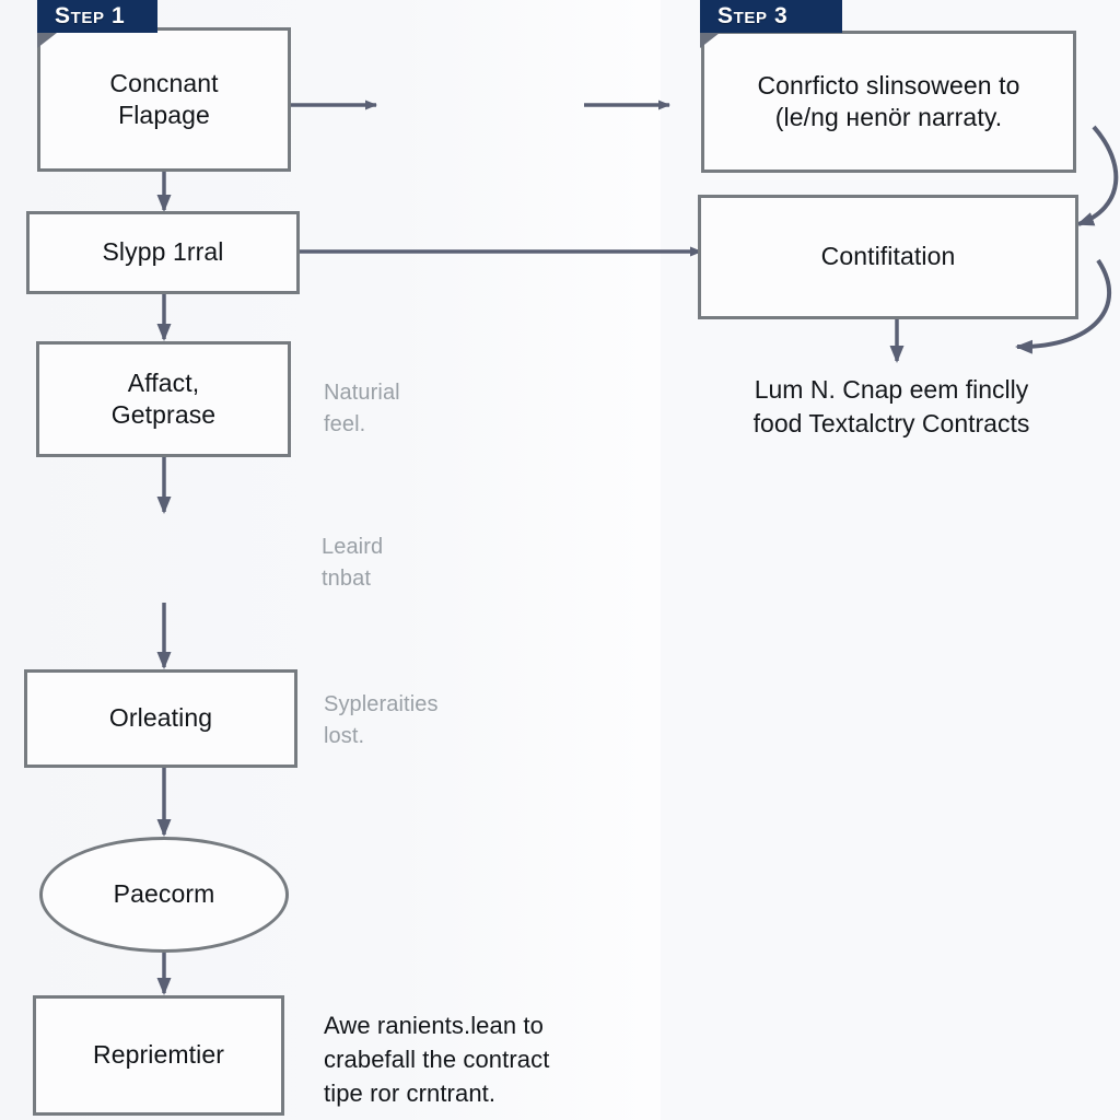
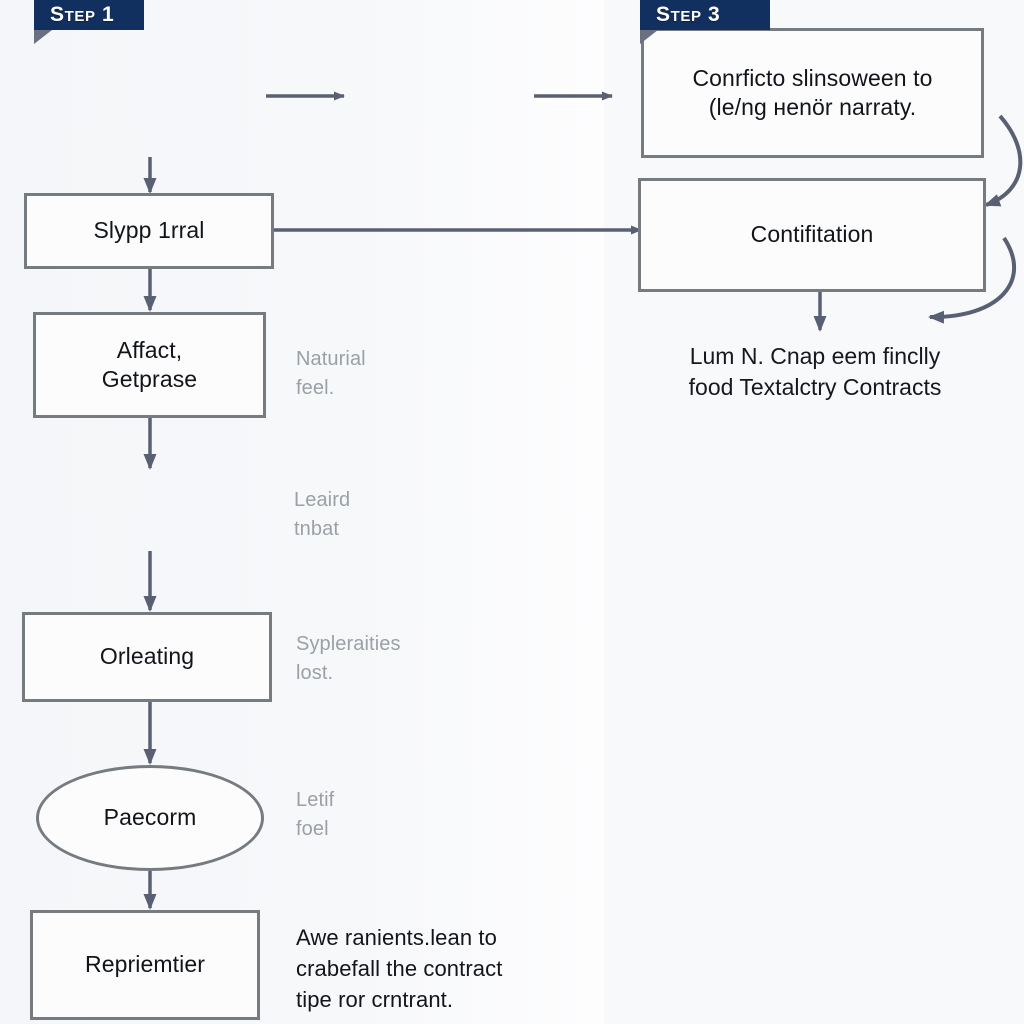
  Step 1
  Step 3
- Concnant
- Flapage
  Slypp 1rral
  Affact,
  Getprase
  Orleating
  Paecorm
  Repriemtier
  Conrficto slinsoween to
  (le/ng нenör narraty.
  Contifitation
  Naturial
  feel.
  Leaird
  tnbat
  Sypleraities
  lost.
+ Letif
+ foel
  Awe ranients.lean to
  crabefall the contract
  tipe ror crntrant.
  Lum N. Cnap eem finclly
  food Textalctry Contracts
